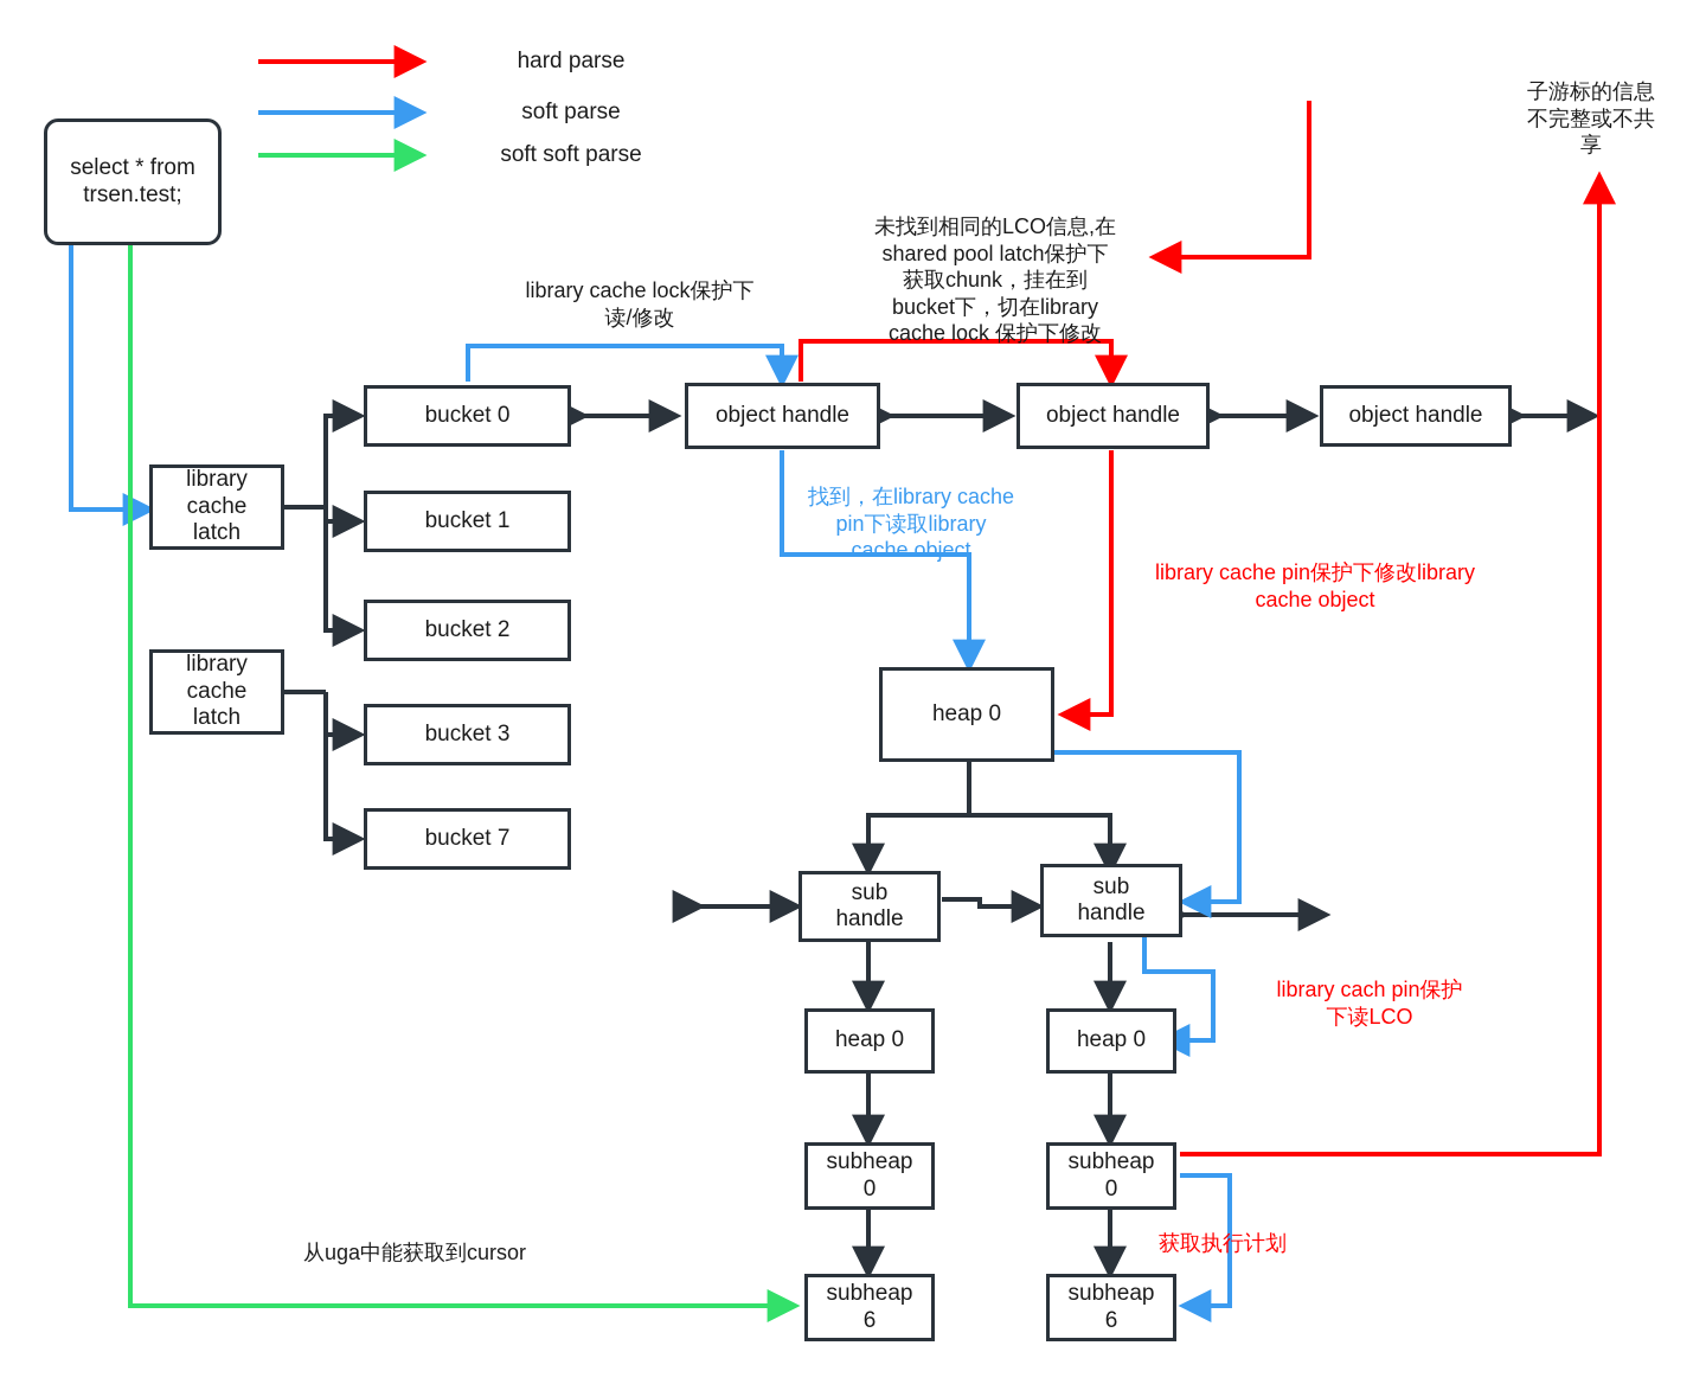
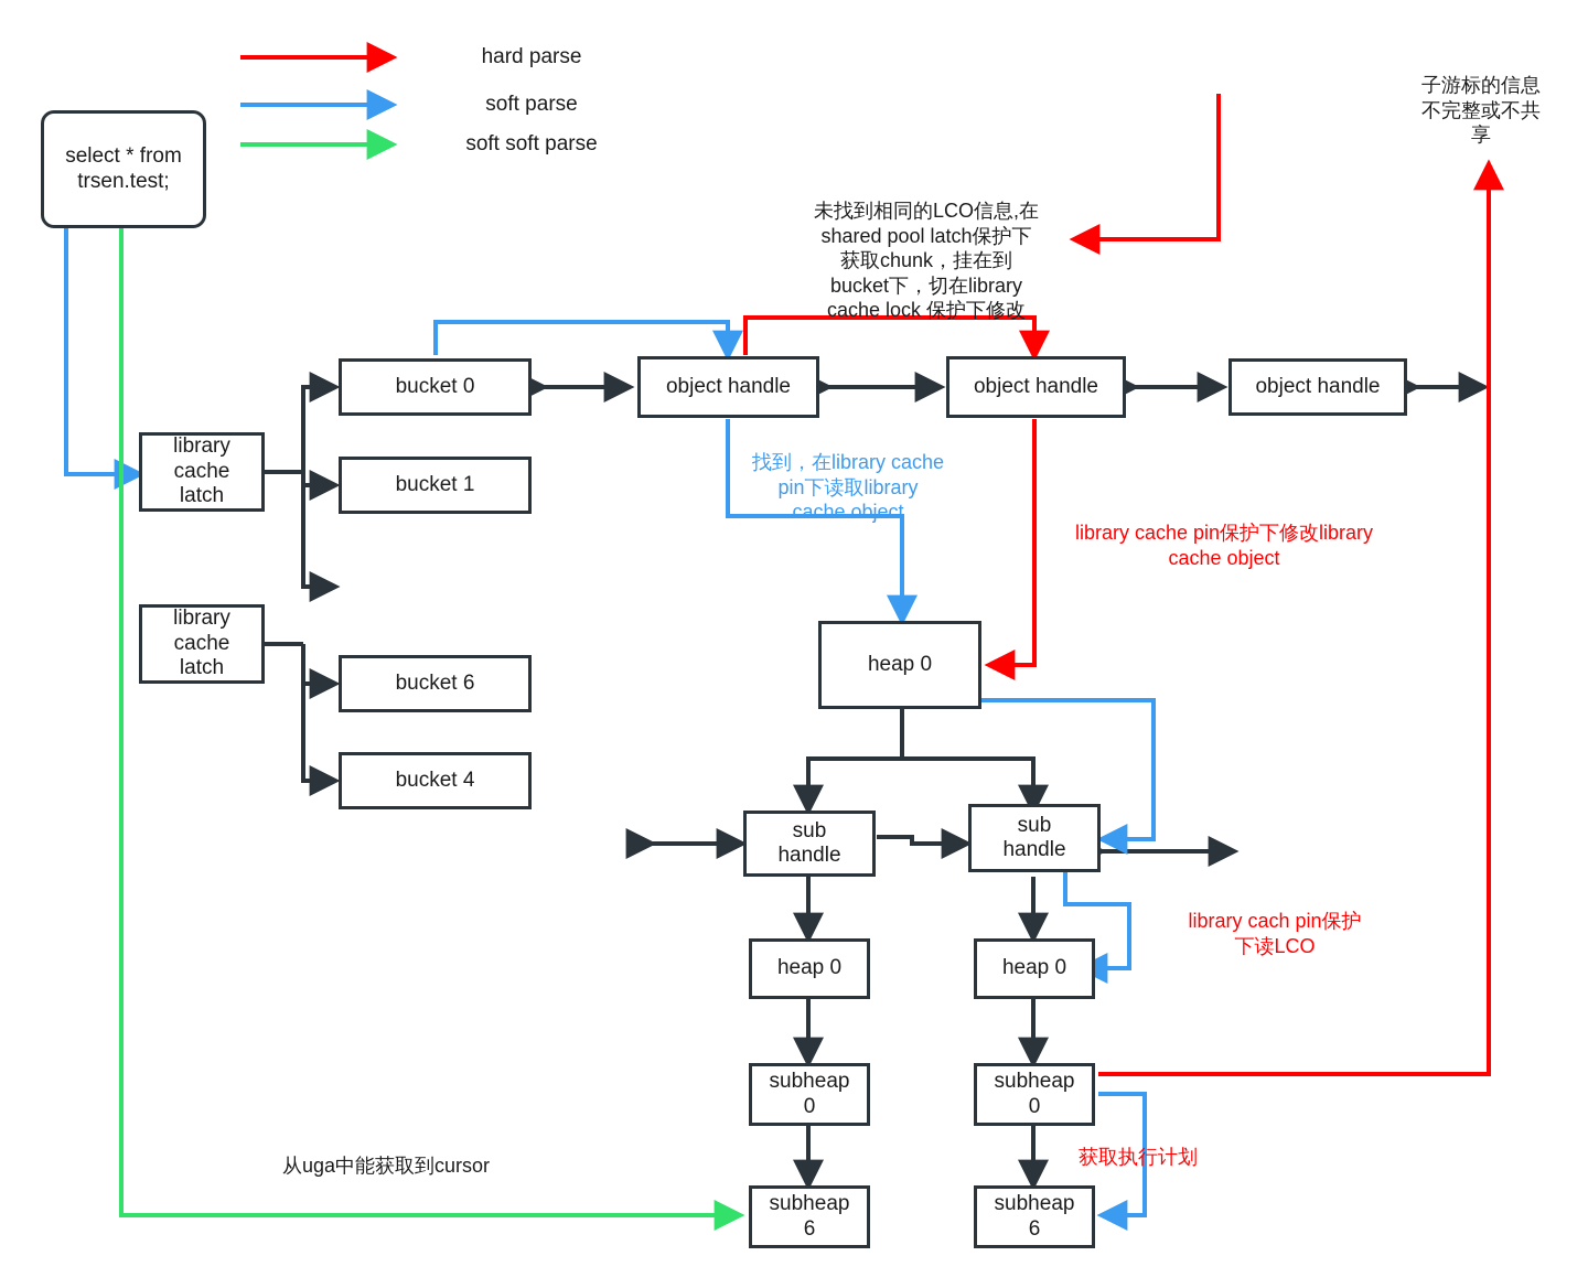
  hard parse
  soft parse
  soft soft parse
  select * from
  trsen.test;
  library
  cache
  latch
  library
  cache
  latch
  bucket 0
  bucket 1
- bucket 2
- bucket 3
+ bucket 6
- bucket 7
+ bucket 4
  object handle
  object handle
  object handle
  heap 0
  sub
  handle
  sub
  handle
  heap 0
  heap 0
  subheap
  0
  subheap
  0
  subheap
  6
  subheap
  6
- library cache lock保护下
- 读/修改
  未找到相同的LCO信息,在
  shared pool latch保护下
  获取chunk，挂在到
  bucket下，切在library
  cache lock 保护下修改
  子游标的信息
  不完整或不共
  享
  找到，在library cache
  pin下读取library
  cache object
  library cache pin保护下修改library
  cache object
  library cach pin保护
  下读LCO
  获取执行计划
  从uga中能获取到cursor
